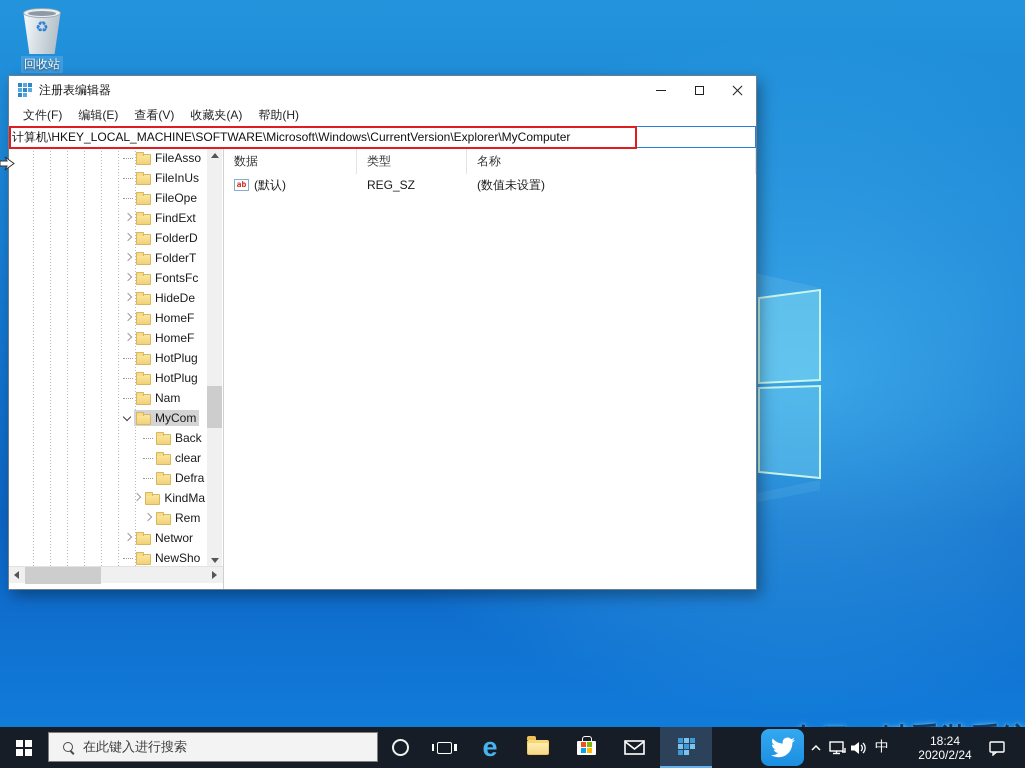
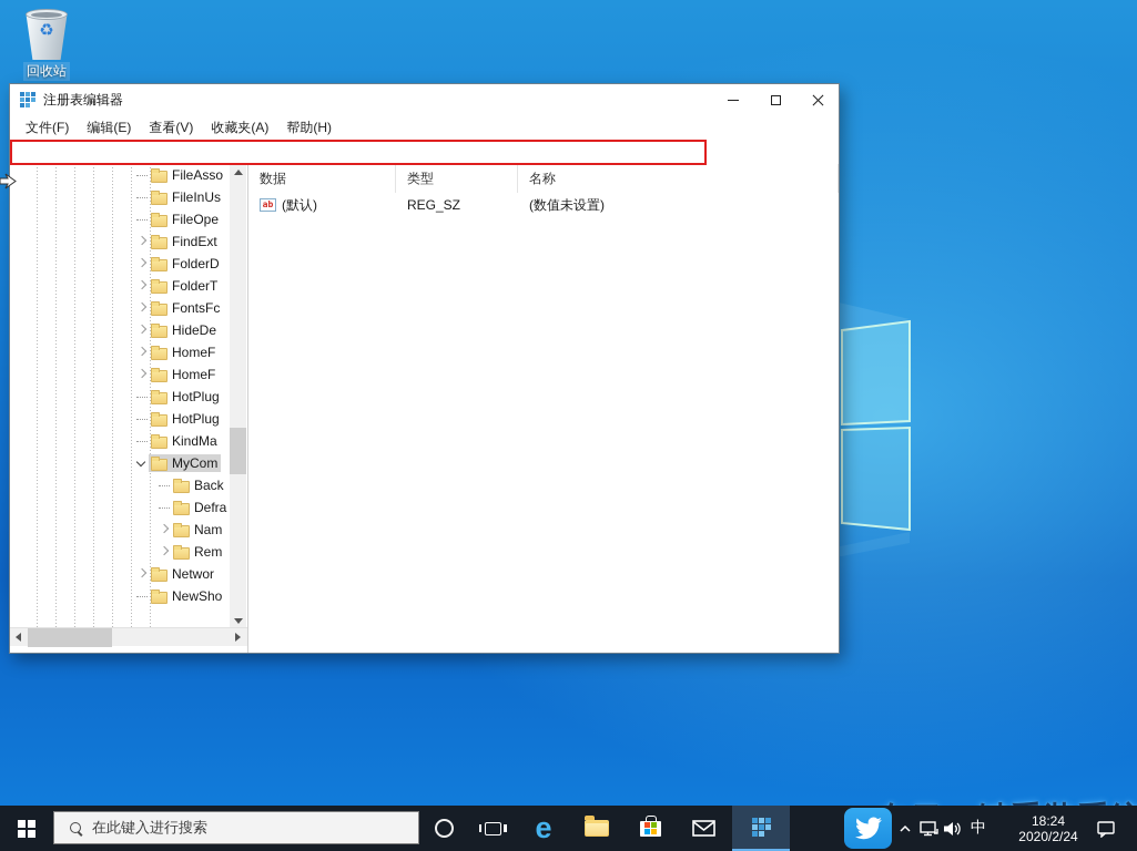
  ♻
  回收站
  注册表编辑器
  文件(F)
  编辑(E)
  查看(V)
  收藏夹(A)
  帮助(H)
- 计算机\HKEY_LOCAL_MACHINE\SOFTWARE\Microsoft\Windows\CurrentVersion\Explorer\MyComputer
  FileAsso
  FileInUs
  FileOpe
  FindExt
  FolderD
  FolderT
  FontsFc
  HideDe
  HomeF
  HomeF
  HotPlug
  HotPlug
- Nam
+ KindMa
  MyCom
  Back
- clear
  Defra
- KindMa
+ Nam
  Rem
  Networ
  NewSho
  数据
  类型
  名称
  ab
  (默认)
  REG_SZ
  (数值未设置)
  在此键入进行搜索
  e
  中
  18:24
  2020/2/24
